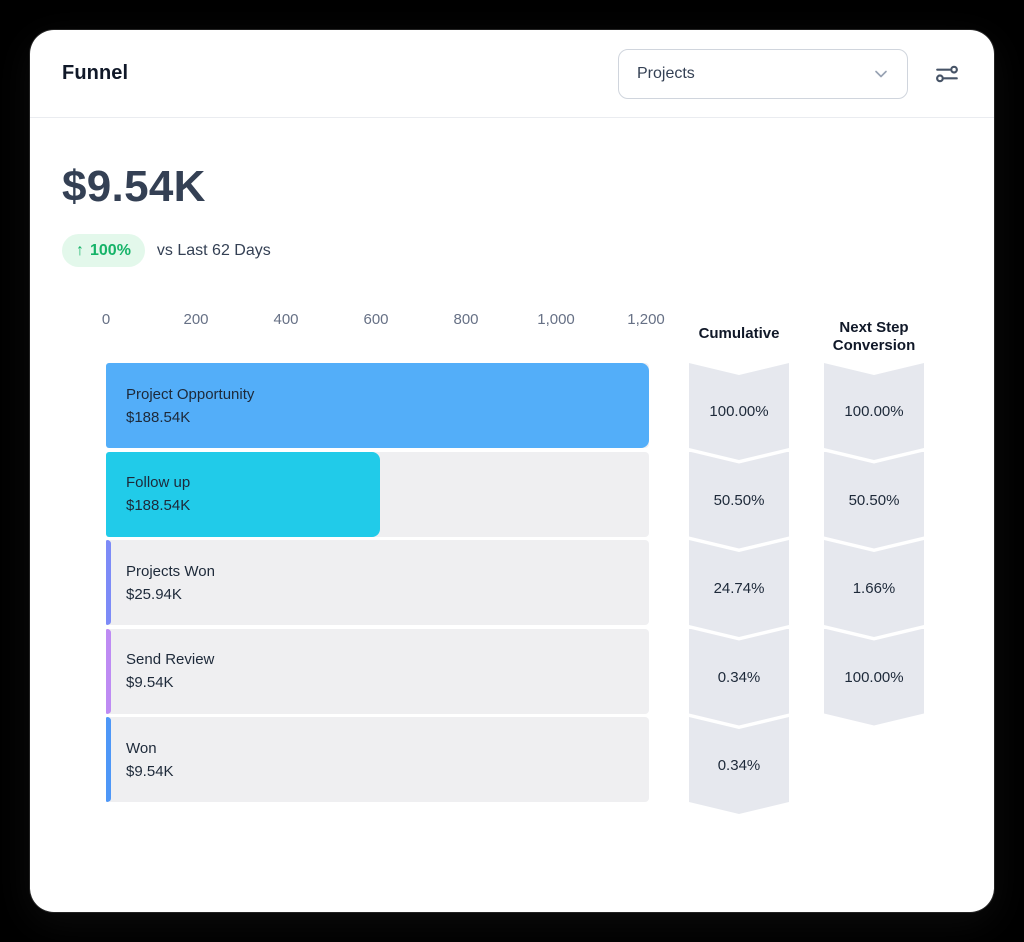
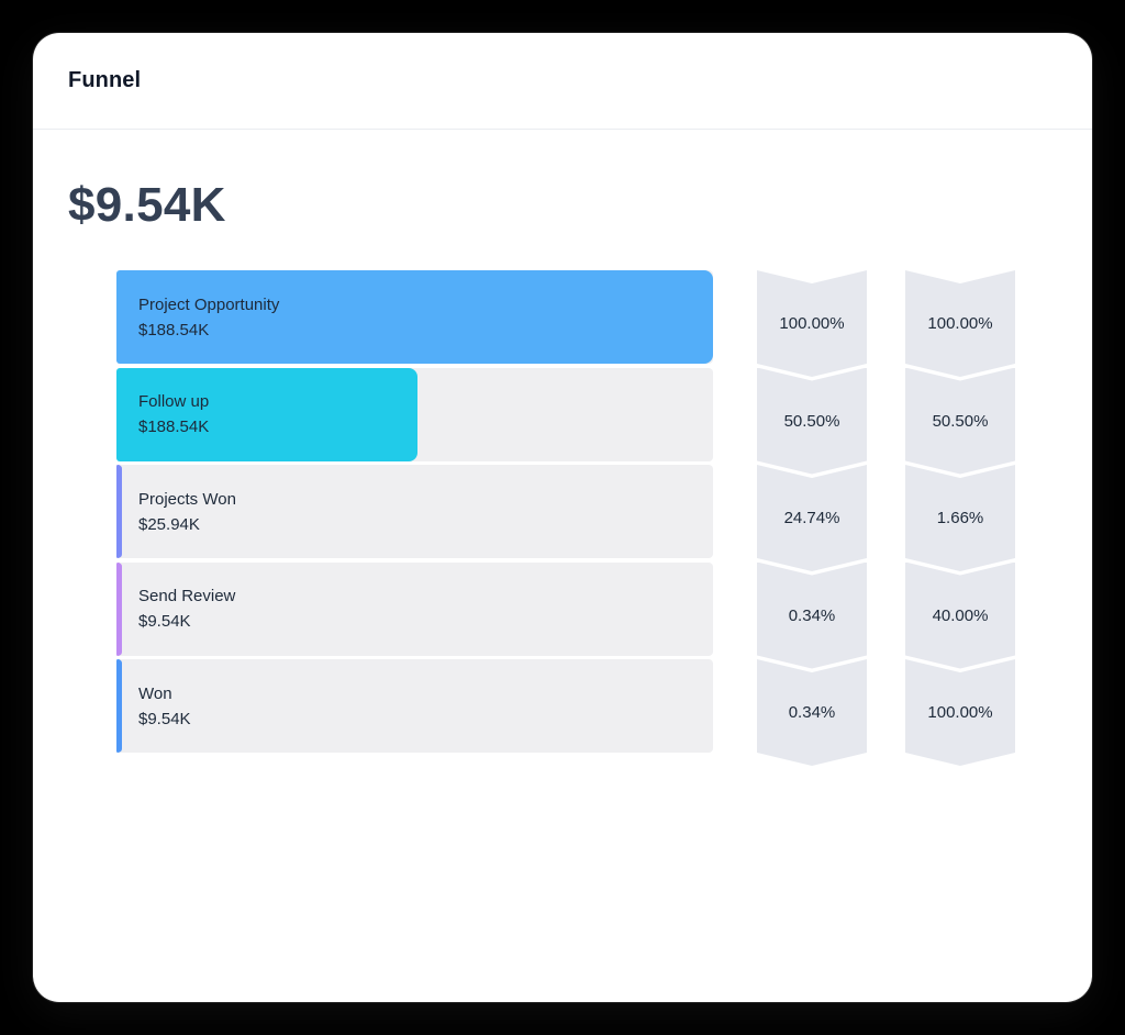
  Funnel
- Projects
  $9.54K
- ↑
- 100%
- vs Last 62 Days
- 0
- 200
- 400
- 600
- 800
- 1,000
- 1,200
- Cumulative
- Next Step Conversion
  Project Opportunity
  $188.54K
  Follow up
  $188.54K
  Projects Won
  $25.94K
  Send Review
  $9.54K
  Won
  $9.54K
  100.00%
  50.50%
  24.74%
  0.34%
  0.34%
  100.00%
  50.50%
  1.66%
+ 40.00%
  100.00%
